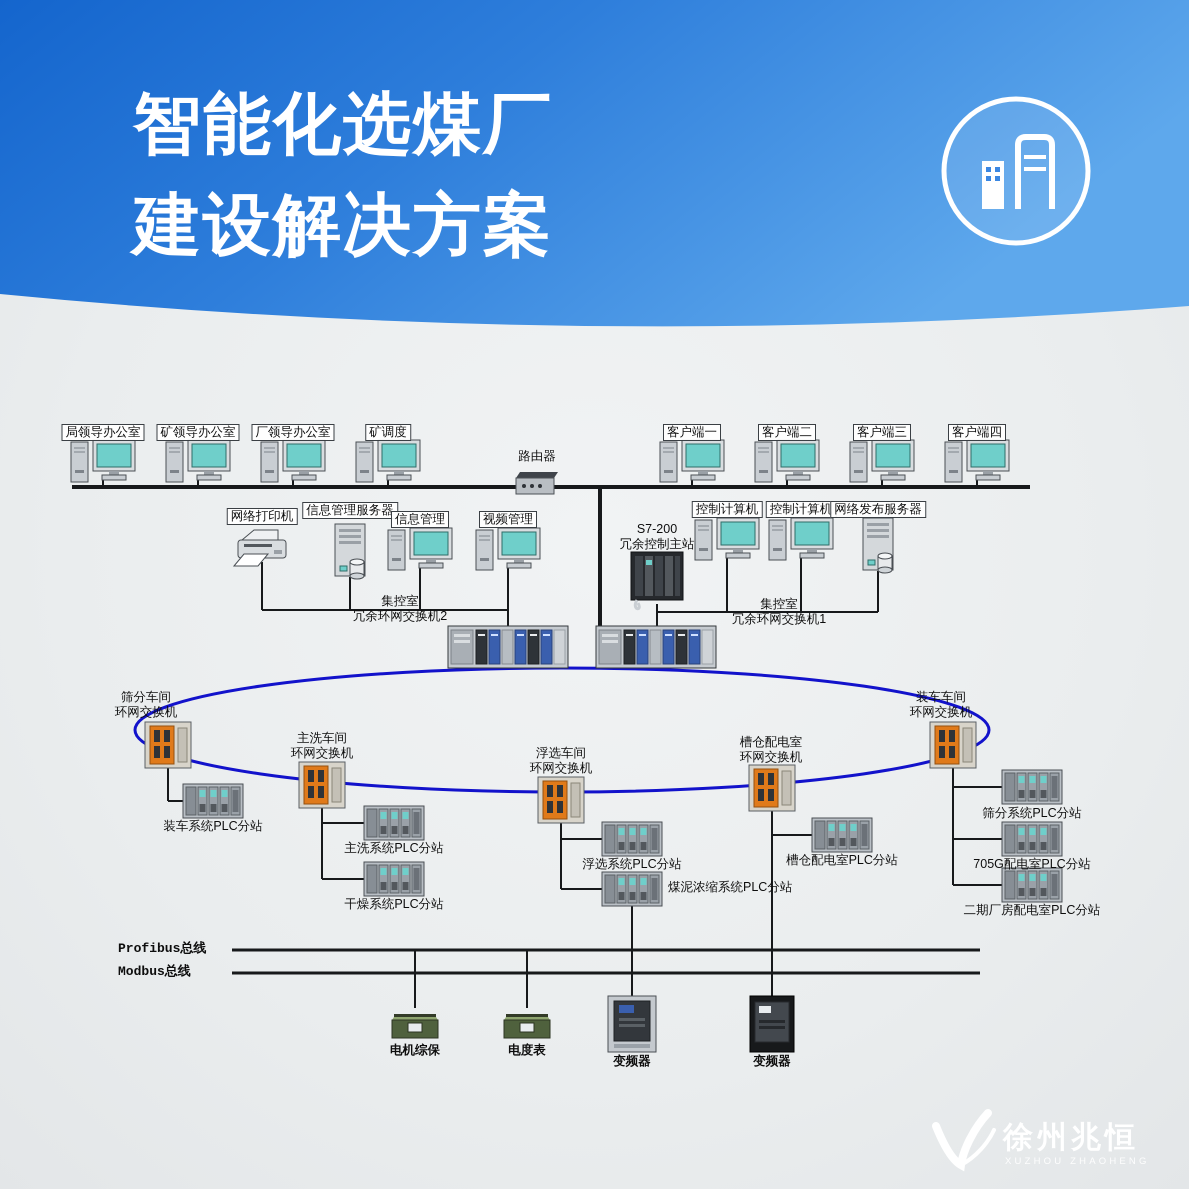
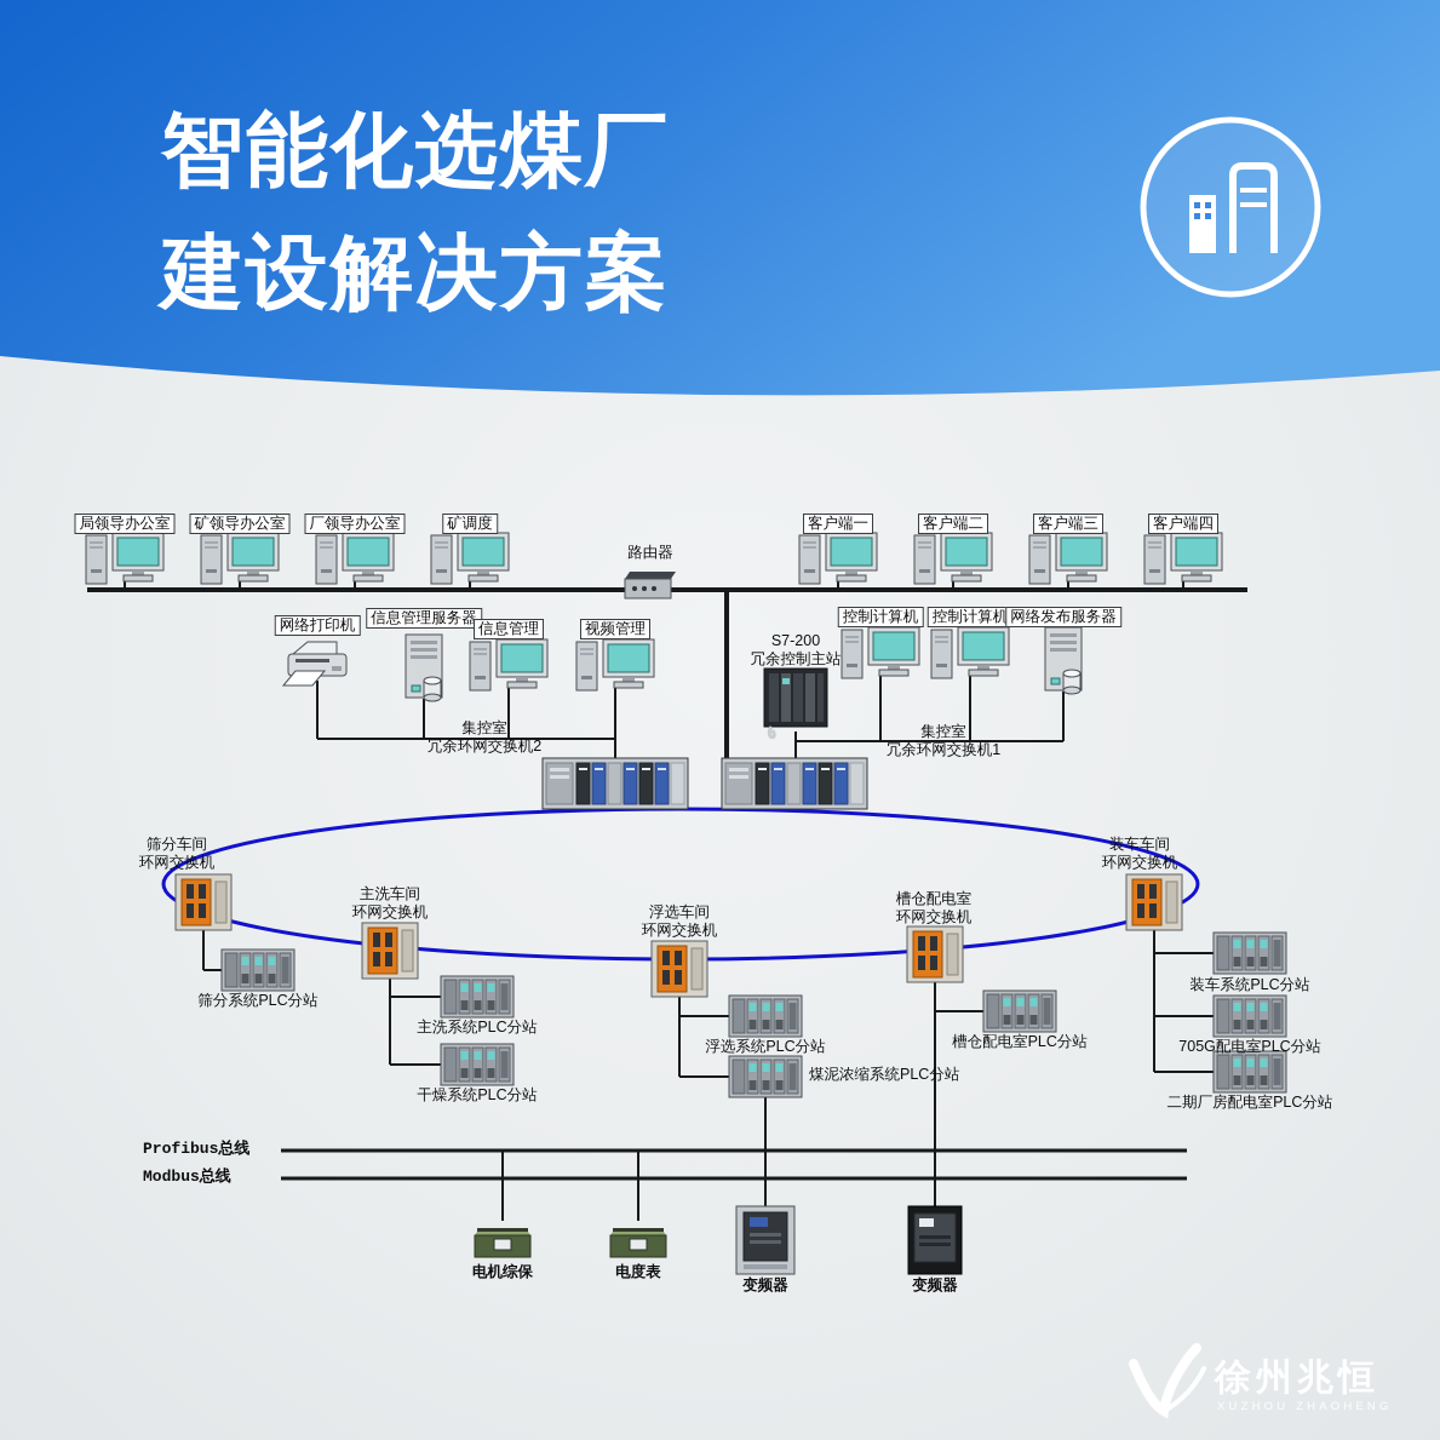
  智能化选煤厂
  建设解决方案
  局领导办公室
  矿领导办公室
  厂领导办公室
  矿调度
  客户端一
  客户端二
  客户端三
  客户端四
  路由器
  网络打印机
  信息管理服务器
  信息管理
  视频管理
  S7-200
  冗余控制主站
  控制计算机
  控制计算机
  网络发布服务器
  集控室
  冗余环网交换机2
  集控室
  冗余环网交换机1
  筛分车间
  环网交换机
  主洗车间
  环网交换机
  浮选车间
  环网交换机
  槽仓配电室
  环网交换机
  装车车间
  环网交换机
- 装车系统PLC分站
+ 筛分系统PLC分站
  主洗系统PLC分站
  干燥系统PLC分站
  浮选系统PLC分站
  煤泥浓缩系统PLC分站
  槽仓配电室PLC分站
- 筛分系统PLC分站
+ 装车系统PLC分站
  705G配电室PLC分站
  二期厂房配电室PLC分站
  Profibus总线
  Modbus总线
  电机综保
  电度表
  变频器
  变频器
  徐州兆恒
  XUZHOU ZHAOHENG
